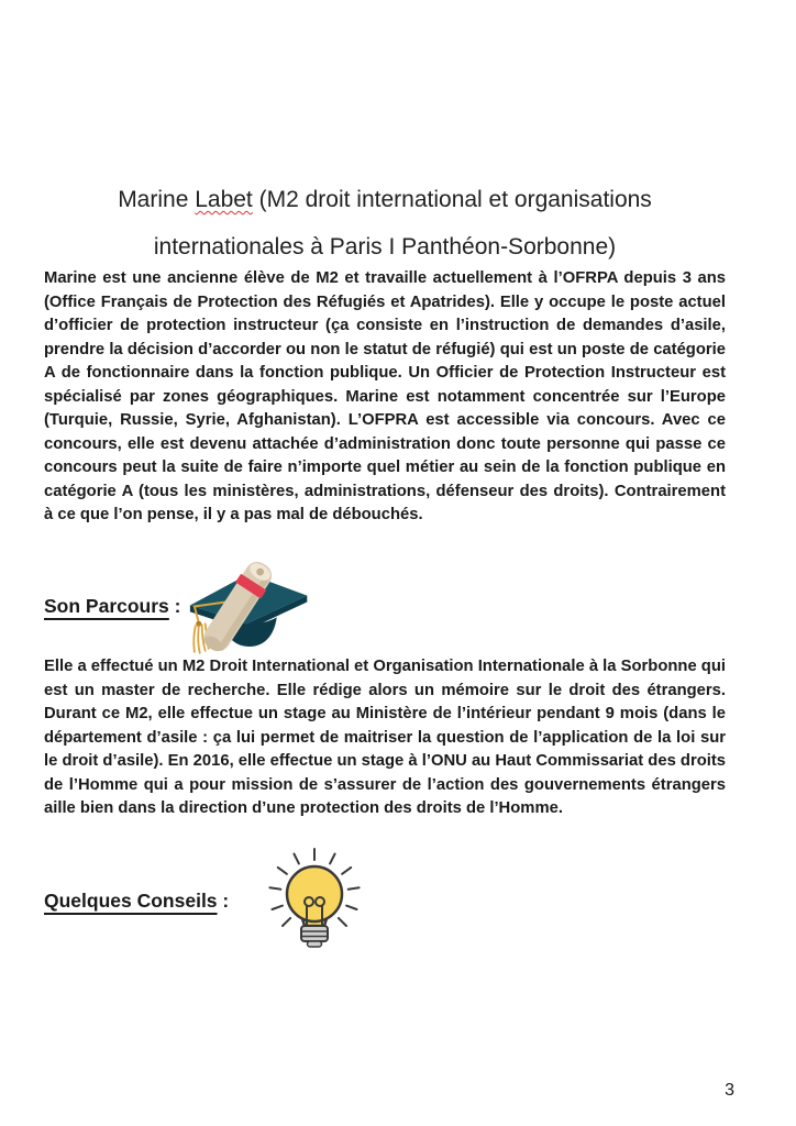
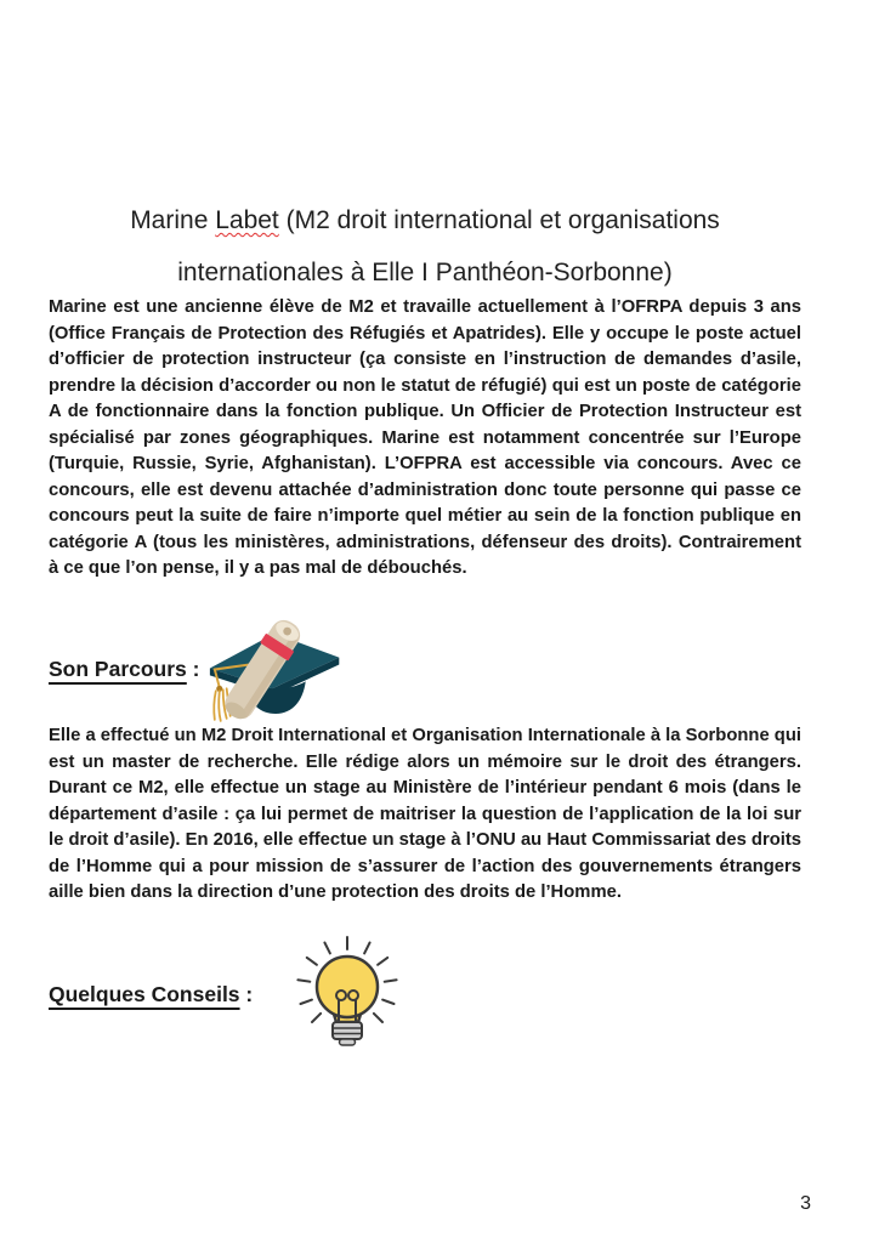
  Marine Labet (M2 droit international et organisations
- internationales à Paris I Panthéon-Sorbonne)
+ internationales à Elle I Panthéon-Sorbonne)
  Marine est une ancienne élève de M2 et travaille actuellement à l’OFRPA depuis 3 ans (Office Français de Protection des Réfugiés et Apatrides). Elle y occupe le poste actuel d’officier de protection instructeur (ça consiste en l’instruction de demandes d’asile, prendre la décision d’accorder ou non le statut de réfugié) qui est un poste de catégorie A de fonctionnaire dans la fonction publique. Un Officier de Protection Instructeur est spécialisé par zones géographiques. Marine est notamment concentrée sur l’Europe (Turquie, Russie, Syrie, Afghanistan). L’OFPRA est accessible via concours. Avec ce concours, elle est devenu attachée d’administration donc toute personne qui passe ce concours peut la suite de faire n’importe quel métier au sein de la fonction publique en catégorie A (tous les ministères, administrations, défenseur des droits). Contrairement à ce que l’on pense, il y a pas mal de débouchés.
  Son Parcours :
- Elle a effectué un M2 Droit International et Organisation Internationale à la Sorbonne qui est un master de recherche. Elle rédige alors un mémoire sur le droit des étrangers. Durant ce M2, elle effectue un stage au Ministère de l’intérieur pendant 9 mois (dans le département d’asile : ça lui permet de maitriser la question de l’application de la loi sur le droit d’asile). En 2016, elle effectue un stage à l’ONU au Haut Commissariat des droits de l’Homme qui a pour mission de s’assurer de l’action des gouvernements étrangers aille bien dans la direction d’une protection des droits de l’Homme.
+ Elle a effectué un M2 Droit International et Organisation Internationale à la Sorbonne qui est un master de recherche. Elle rédige alors un mémoire sur le droit des étrangers. Durant ce M2, elle effectue un stage au Ministère de l’intérieur pendant 6 mois (dans le département d’asile : ça lui permet de maitriser la question de l’application de la loi sur le droit d’asile). En 2016, elle effectue un stage à l’ONU au Haut Commissariat des droits de l’Homme qui a pour mission de s’assurer de l’action des gouvernements étrangers aille bien dans la direction d’une protection des droits de l’Homme.
  Quelques Conseils :
  3
